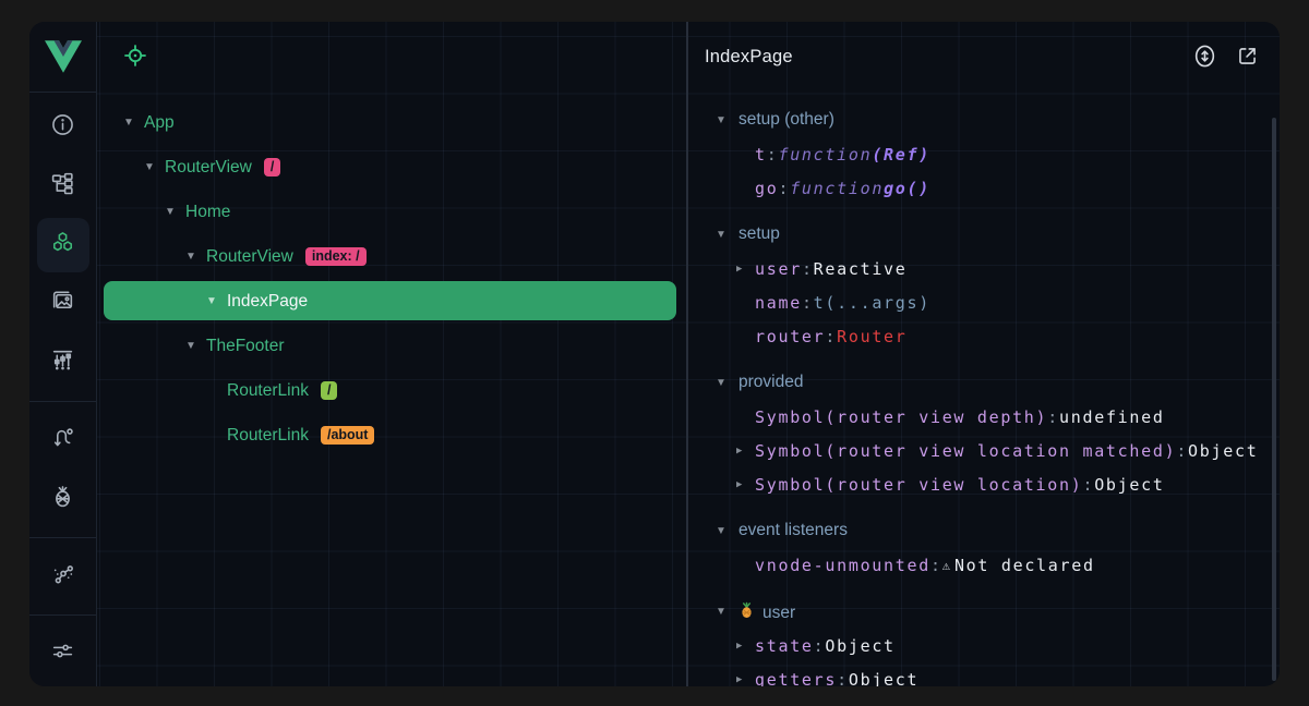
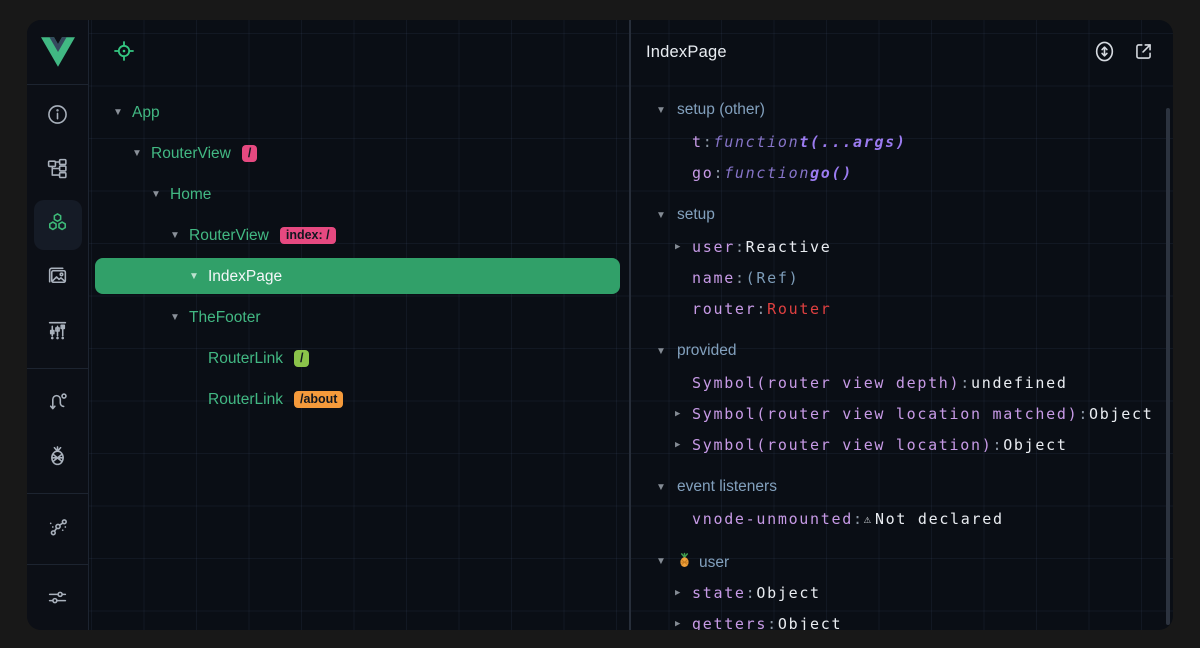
  ▼
  App
  ▼
  RouterView
  /
  ▼
  Home
  ▼
  RouterView
  index: /
  ▼
  IndexPage
  ▼
  TheFooter
  RouterLink
  /
  RouterLink
  /about
  IndexPage
  ▼
  setup (other)
  t
  :
  function
- (Ref)
+ t(...args)
  go
  :
  function
  go()
  ▼
  setup
  ▶
  user
  :
  Reactive
  name
  :
- t(...args)
+ (Ref)
  router
  :
  Router
  ▼
  provided
  Symbol(router view depth)
  :
  undefined
  ▶
  Symbol(router view location matched)
  :
  Object
  ▶
  Symbol(router view location)
  :
  Object
  ▼
  event listeners
  vnode-unmounted
  :
  ⚠
  Not declared
  ▼
  user
  ▶
  state
  :
  Object
  ▶
  getters
  :
  Object
